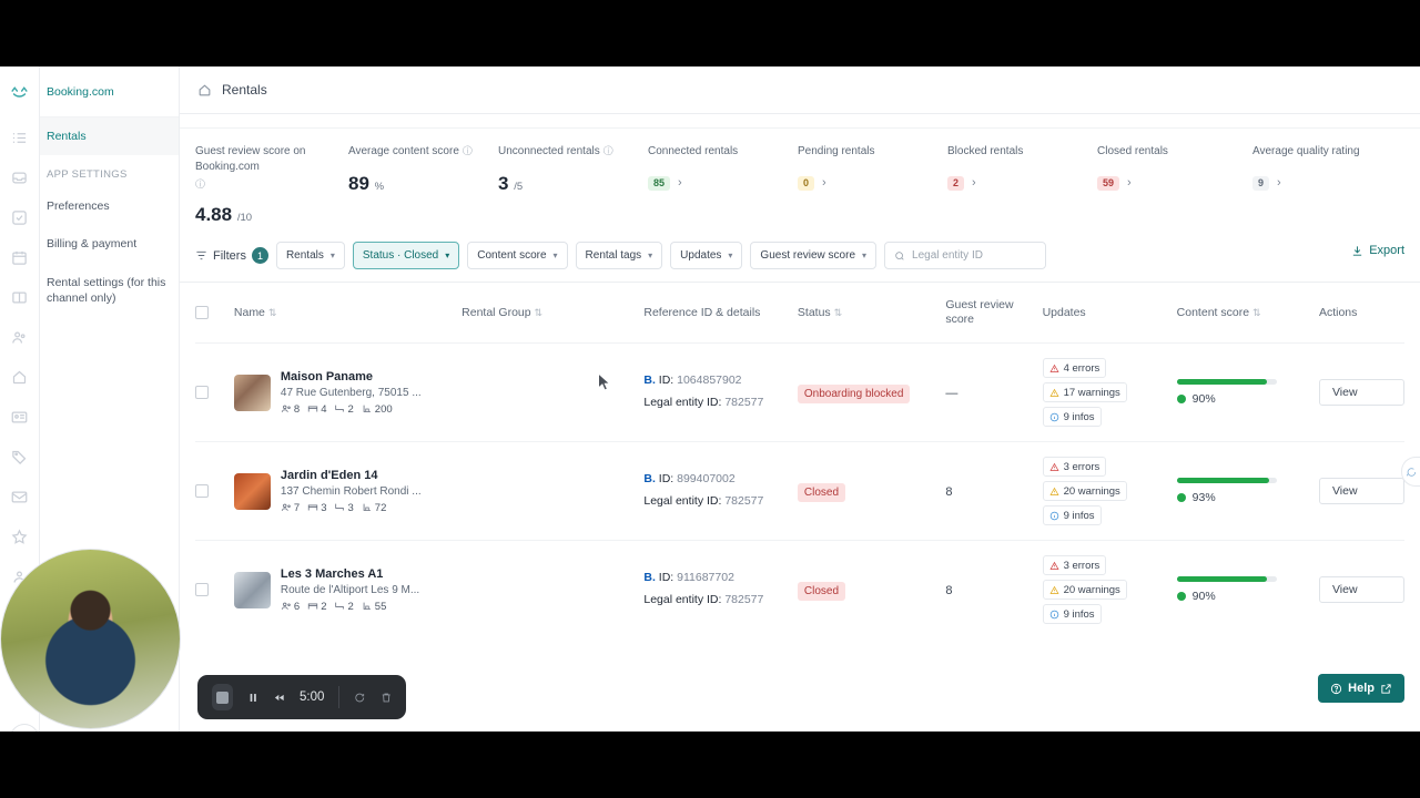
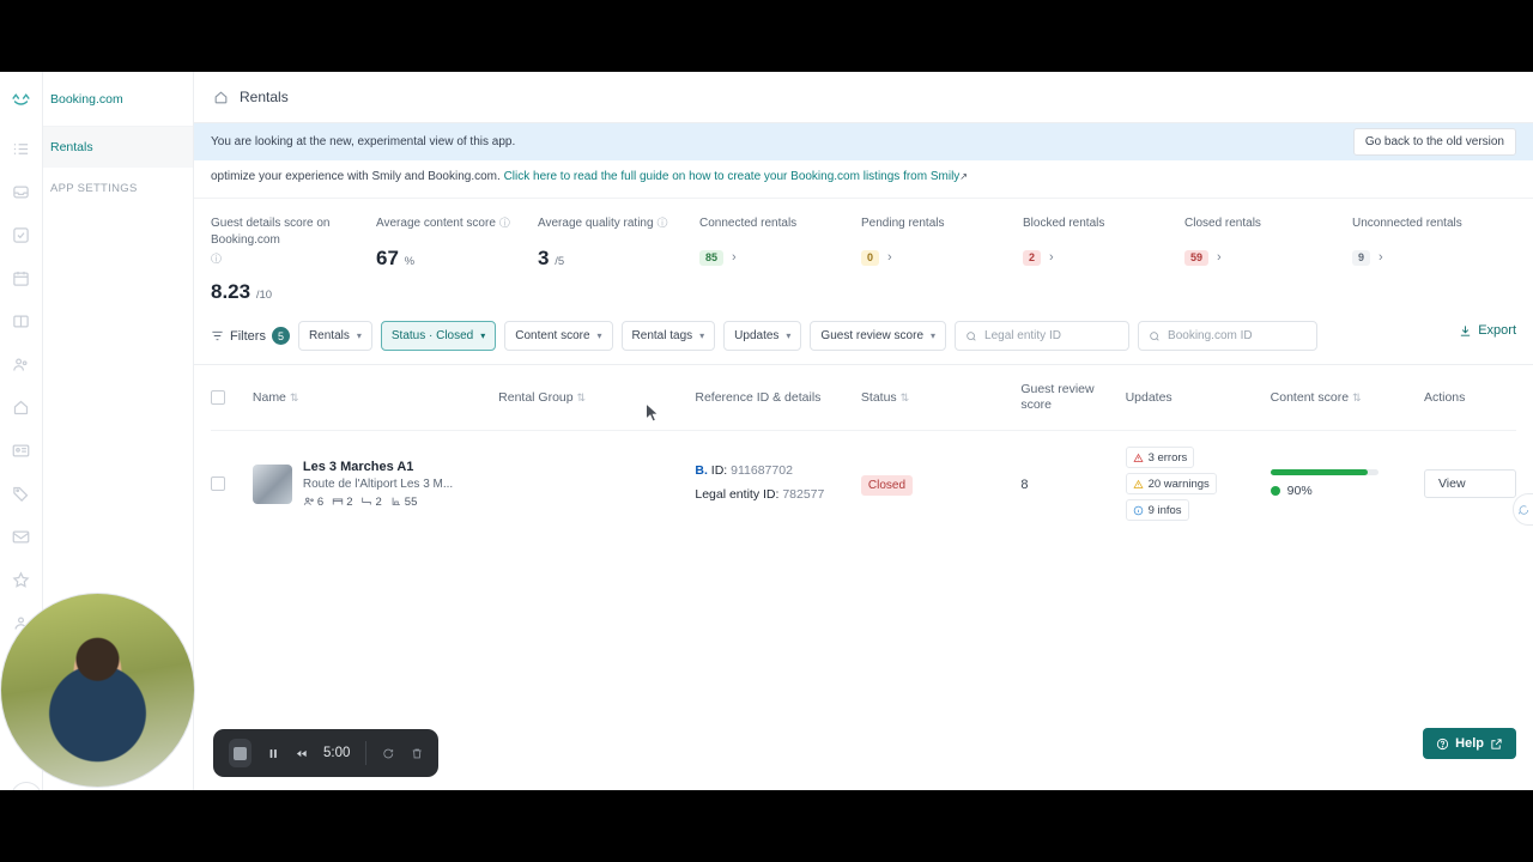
  Booking.com
  Rentals
  APP SETTINGS
- Preferences
- Billing & payment
- Rental settings (for this channel only)
  Rentals
+ You are looking at the new, experimental view of this app.
+ Go back to the old version
+ optimize your experience with Smily and Booking.com. Click here to read the full guide on how to create your Booking.com listings from Smily↗
- Guest review score on Booking.com
+ Guest details score on Booking.com
  ⓘ
- 4.88 /10
+ 8.23 /10
  Average content score
  ⓘ
- 89 %
+ 67 %
- Unconnected rentals
+ Average quality rating
  ⓘ
  3 /5
  Connected rentals
  85
  ›
  Pending rentals
  0
  ›
  Blocked rentals
  2
  ›
  Closed rentals
  59
  ›
- Average quality rating
+ Unconnected rentals
  9
  ›
  Filters
- 1
+ 5
  Rentals
  ▾
  Status · Closed
  ▾
  Content score
  ▾
  Rental tags
  ▾
  Updates
  ▾
  Guest review score
  ▾
  Legal entity ID
+ Booking.com ID
  Export
  	Name ⇅	Rental Group ⇅	Reference ID & details	Status ⇅	Guest review score	Updates	Content score ⇅	Actions
- 	Maison Paname47 Rue Gutenberg, 75015 ...8 4 2 200		B. ID: 1064857902Legal entity ID: 782577	Onboarding blocked	—	4 errors17 warnings9 infos	90%	View
- 	Jardin d'Eden 14137 Chemin Robert Rondi ...7 3 3 72		B. ID: 899407002Legal entity ID: 782577	Closed	8	3 errors20 warnings9 infos	93%	View
- 	Les 3 Marches A1Route de l'Altiport Les 9 M...6 2 2 55		B. ID: 911687702Legal entity ID: 782577	Closed	8	3 errors20 warnings9 infos	90%	View
+ 	Les 3 Marches A1Route de l'Altiport Les 3 M...6 2 2 55		B. ID: 911687702Legal entity ID: 782577	Closed	8	3 errors20 warnings9 infos	90%	View
  Help
  5:00
